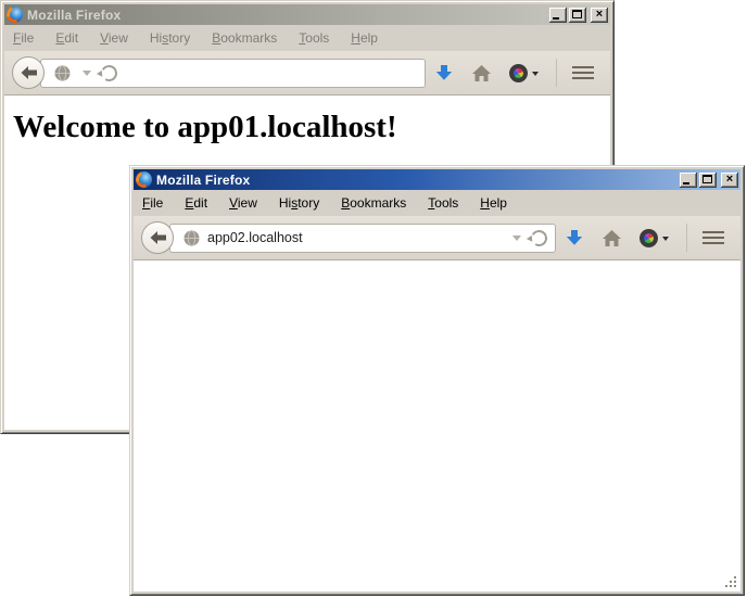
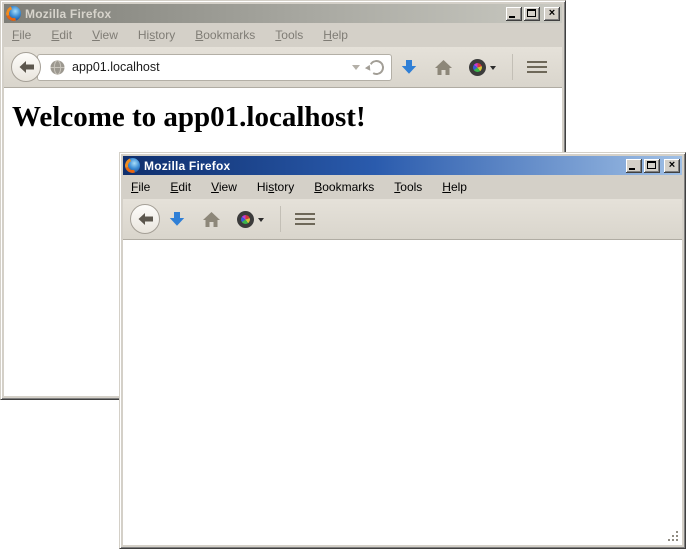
  Mozilla Firefox
  ×
  File
  Edit
  View
  History
  Bookmarks
  Tools
  Help
+ app01.localhost
  Welcome to app01.localhost!
  Mozilla Firefox
  ×
  File
  Edit
  View
  History
  Bookmarks
  Tools
  Help
- app02.localhost
